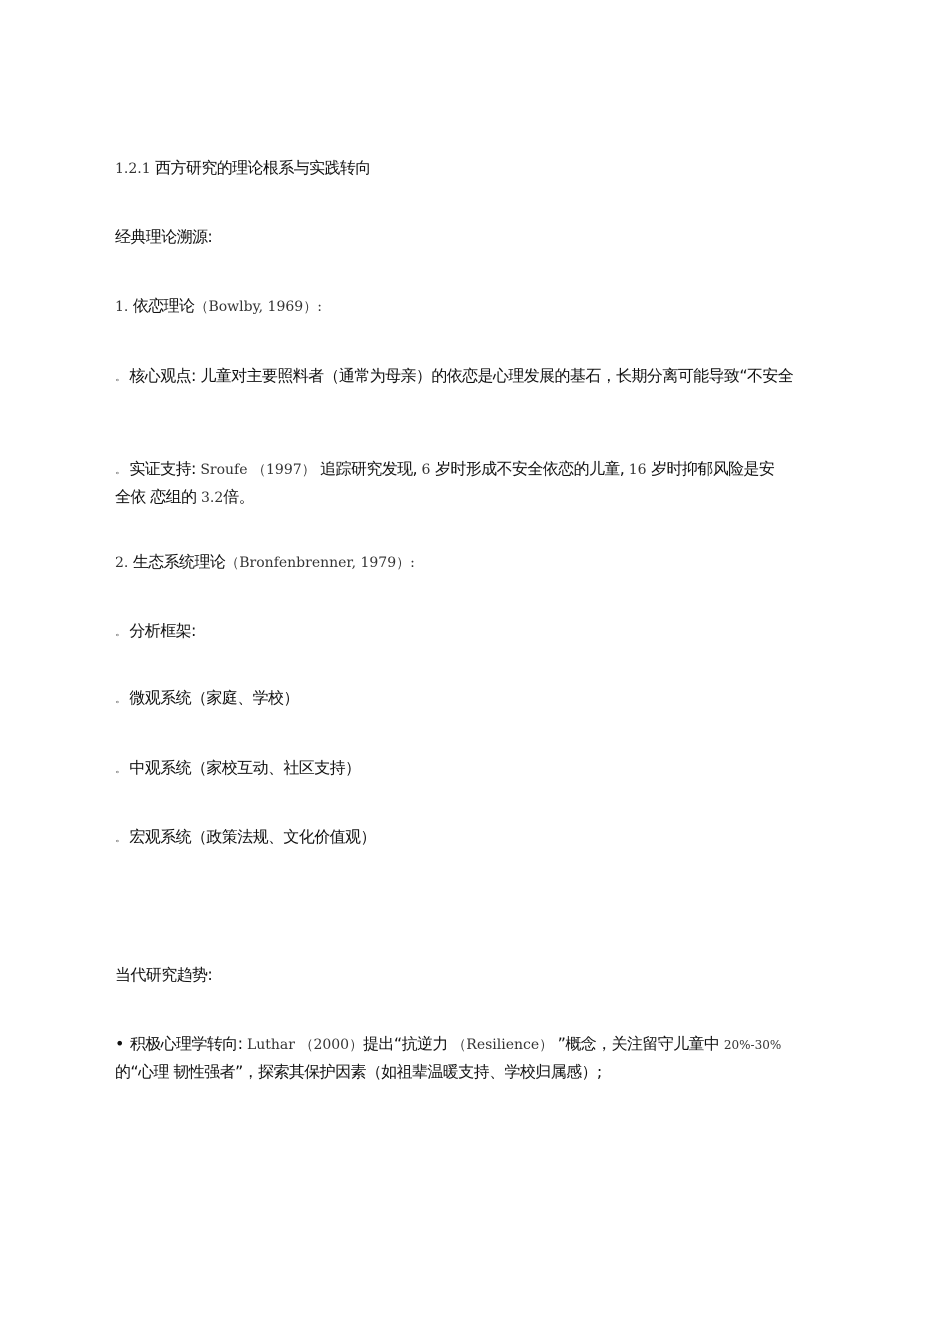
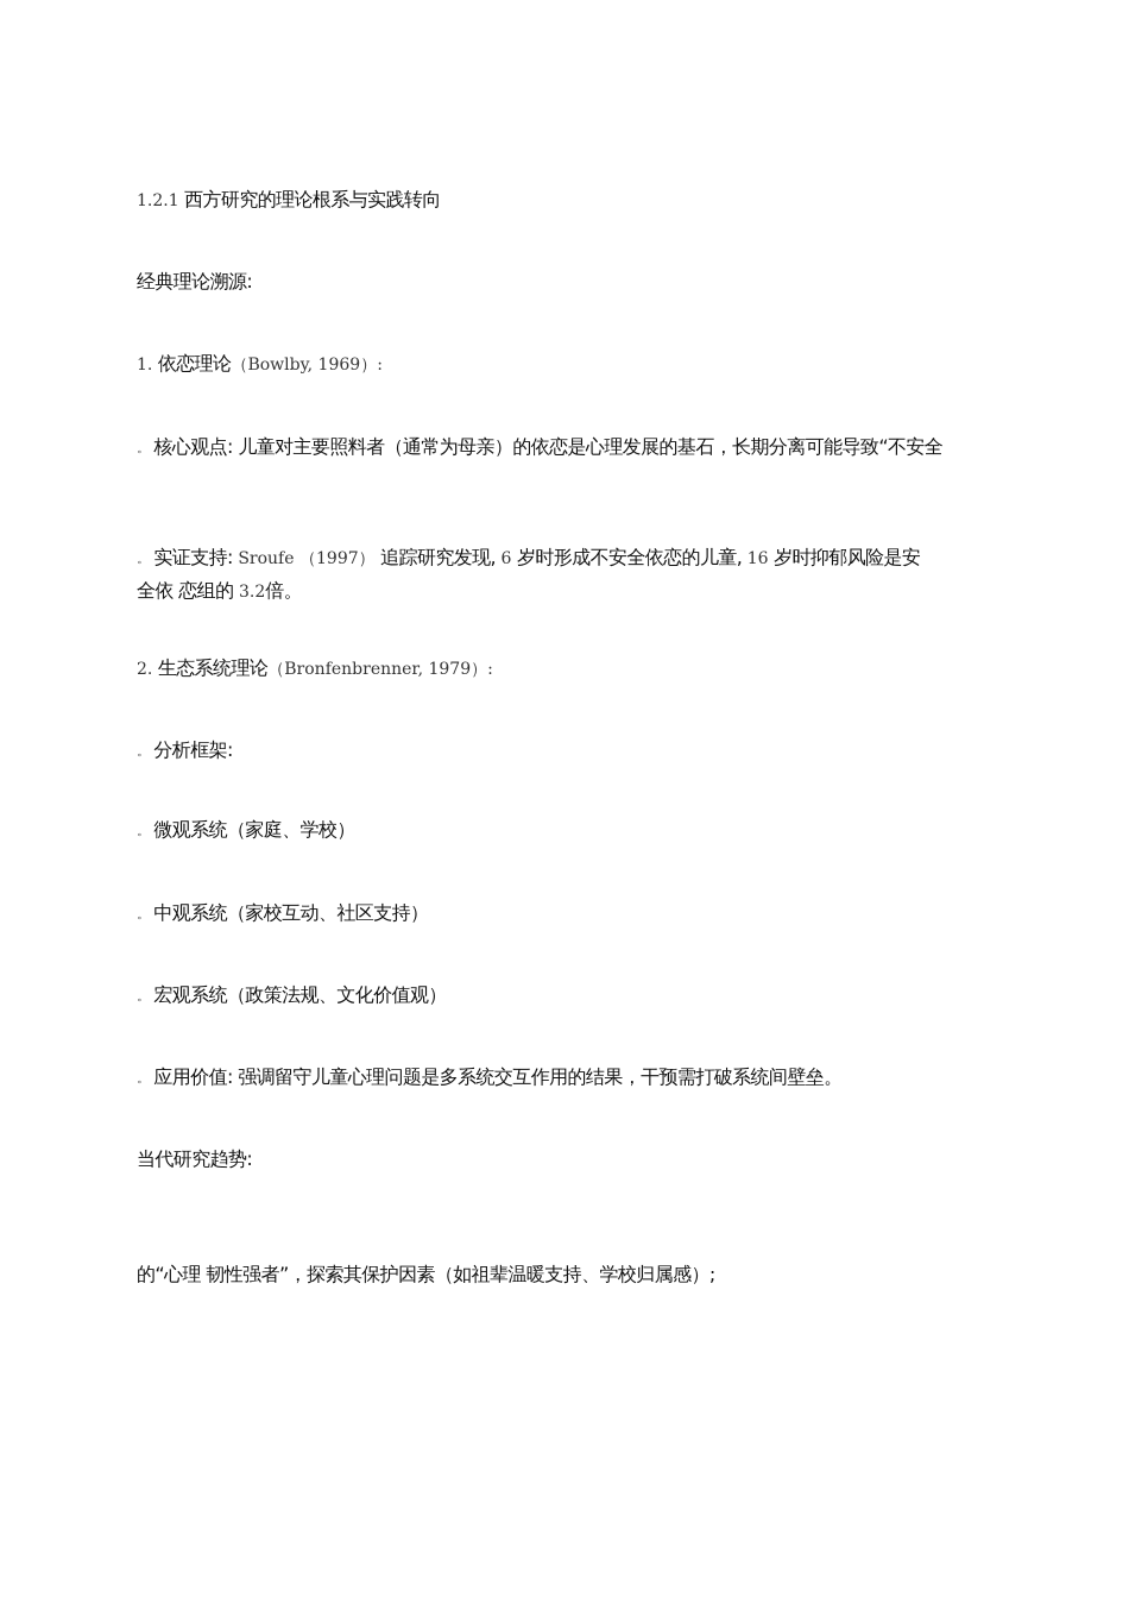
  1.2.1 西方研究的理论根系与实践转向
  经典理论溯源:
  1. 依恋理论（Bowlby, 1969）:
  。 核心观点: 儿童对主要照料者（通常为母亲）的依恋是心理发展的基石，长期分离可能导致“不安全
  。 实证支持: Sroufe （1997） 追踪研究发现, 6 岁时形成不安全依恋的儿童, 16 岁时抑郁风险是安
  全依 恋组的 3.2倍。
  2. 生态系统理论（Bronfenbrenner, 1979）:
  。 分析框架:
  。 微观系统（家庭、学校）
  。 中观系统（家校互动、社区支持）
  。 宏观系统（政策法规、文化价值观）
+ 。 应用价值: 强调留守儿童心理问题是多系统交互作用的结果，干预需打破系统间壁垒。
  当代研究趋势:
- • 积极心理学转向: Luthar （2000）提出“抗逆力 （Resilience） ”概念，关注留守儿童中 20%-30%
  的“心理 韧性强者”，探索其保护因素（如祖辈温暖支持、学校归属感）;
